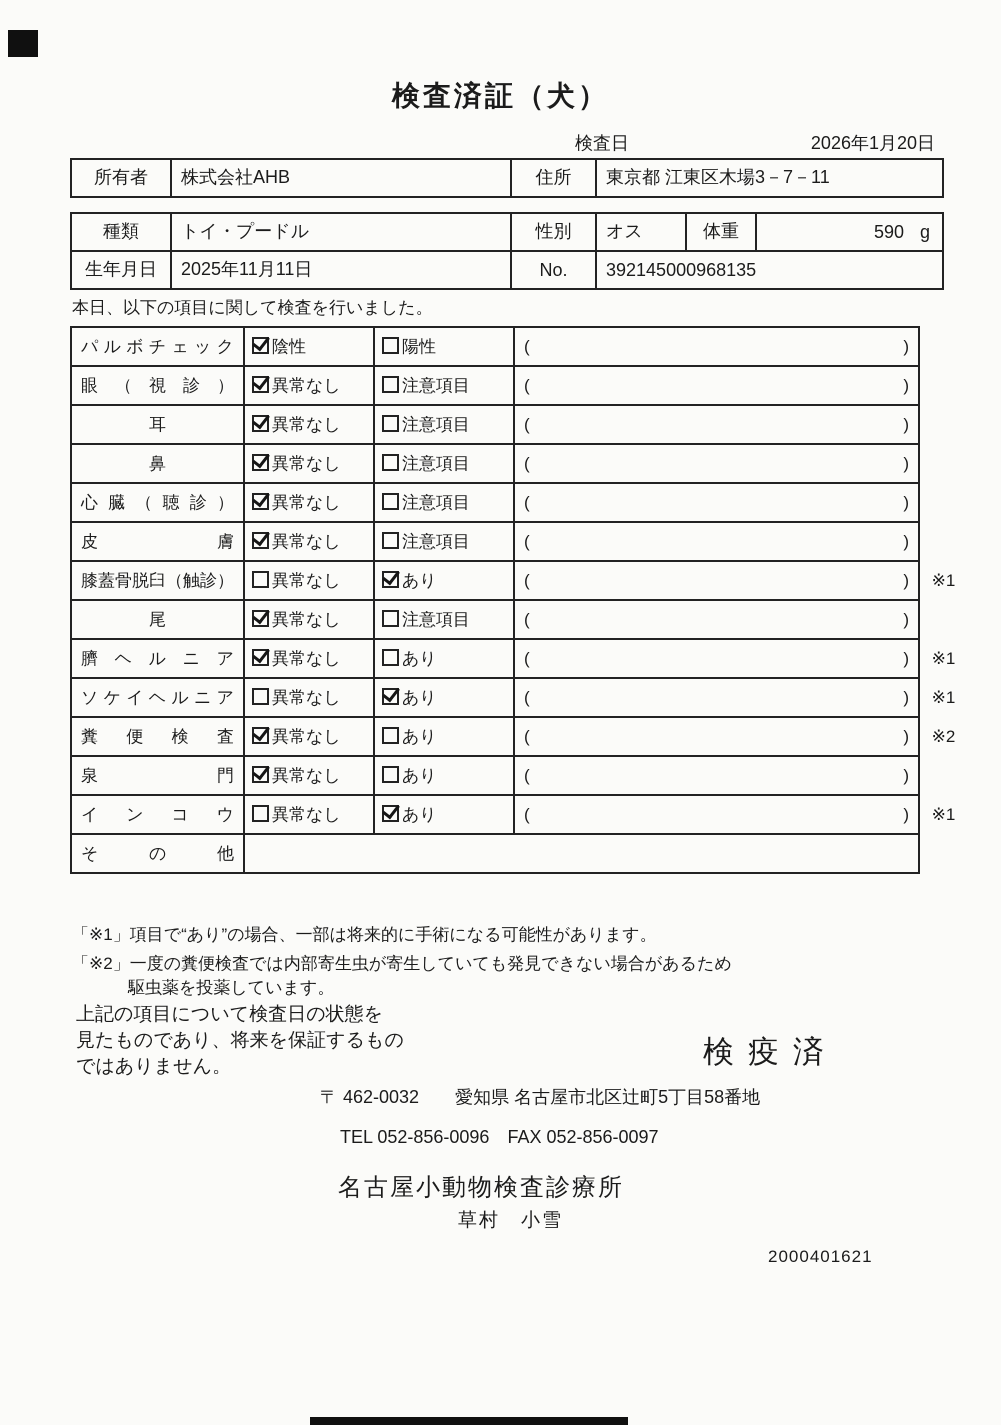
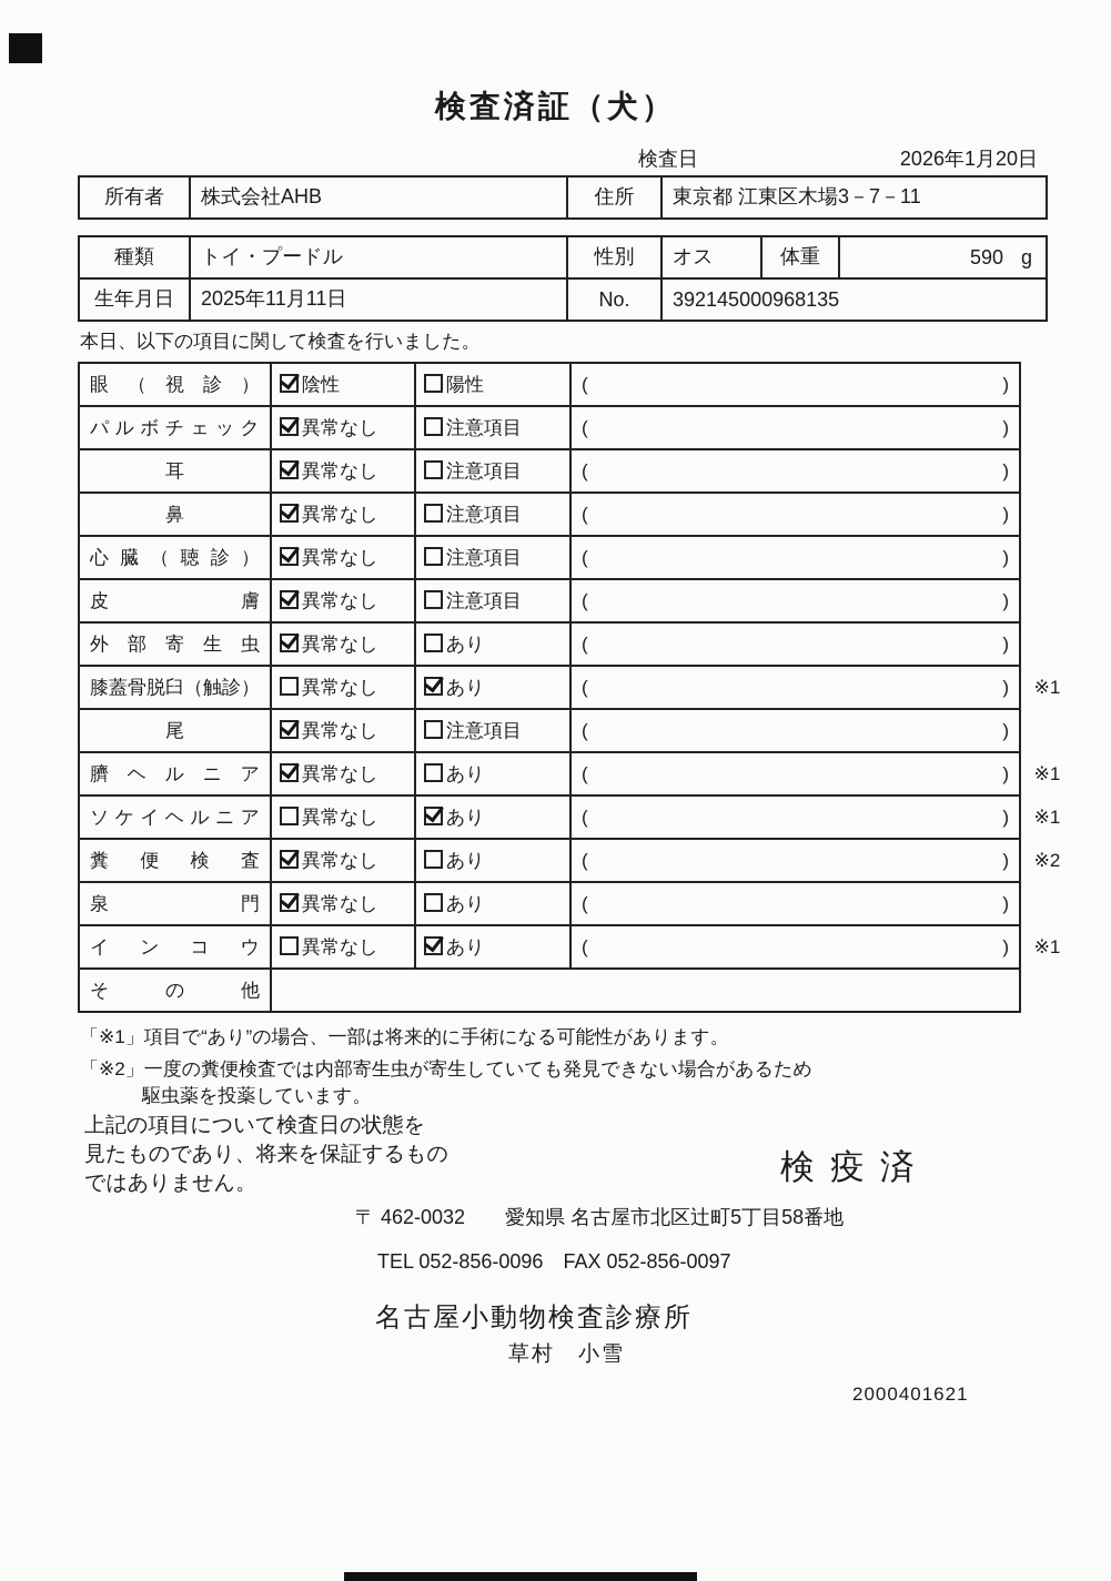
  検査済証（犬）
  検査日
  2026年1月20日
  所有者	株式会社AHB	住所	東京都 江東区木場3－7－11
  種類	トイ・プードル	性別	オス	体重	590 g
  生年月日	2025年11月11日	No.	392145000968135
  本日、以下の項目に関して検査を行いました。
- パルボチェック	陰性	陽性	( )
+ 眼（視診）	陰性	陽性	( )
- 眼（視診）	異常なし	注意項目	( )
+ パルボチェック	異常なし	注意項目	( )
  耳	異常なし	注意項目	( )
  鼻	異常なし	注意項目	( )
  心臓（聴診）	異常なし	注意項目	( )
  皮膚	異常なし	注意項目	( )
+ 外部寄生虫	異常なし	あり	( )
  膝蓋骨脱臼（触診）	異常なし	あり	( )	※1
  尾	異常なし	注意項目	( )
  臍ヘルニア	異常なし	あり	( )	※1
  ソケイヘルニア	異常なし	あり	( )	※1
  糞便検査	異常なし	あり	( )	※2
  泉門	異常なし	あり	( )
  インコウ	異常なし	あり	( )	※1
  その他
  「※1」項目で“あり”の場合、一部は将来的に手術になる可能性があります。
  「※2」一度の糞便検査では内部寄生虫が寄生していても発見できない場合があるため
  駆虫薬を投薬しています。
  上記の項目について検査日の状態を
  見たものであり、将来を保証するもの
  ではありません。
  検疫済
  〒 462-0032
  愛知県 名古屋市北区辻町5丁目58番地
  TEL 052-856-0096 FAX 052-856-0097
  名古屋小動物検査診療所
  草村 小雪
  2000401621
